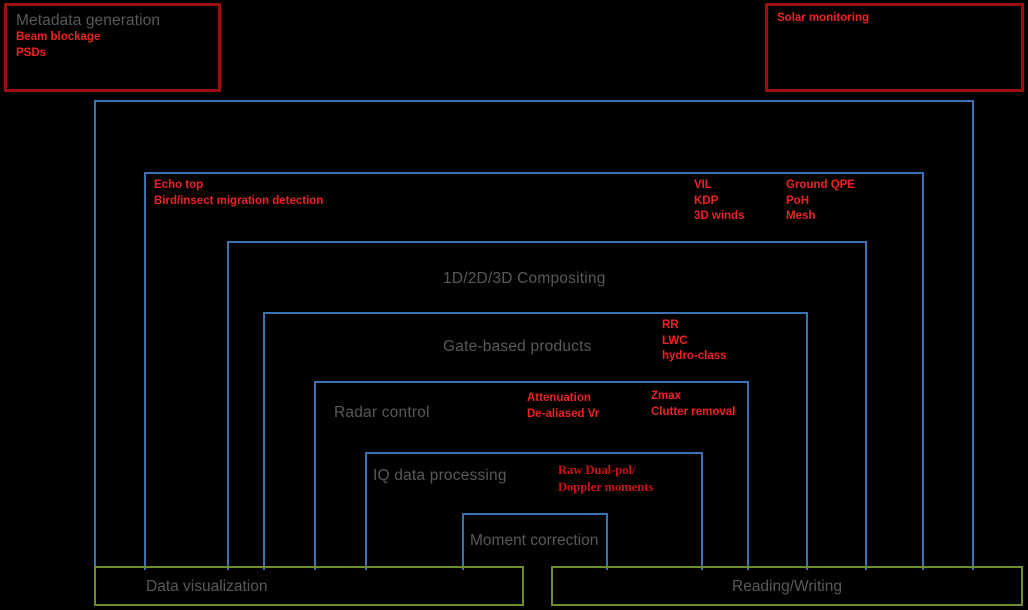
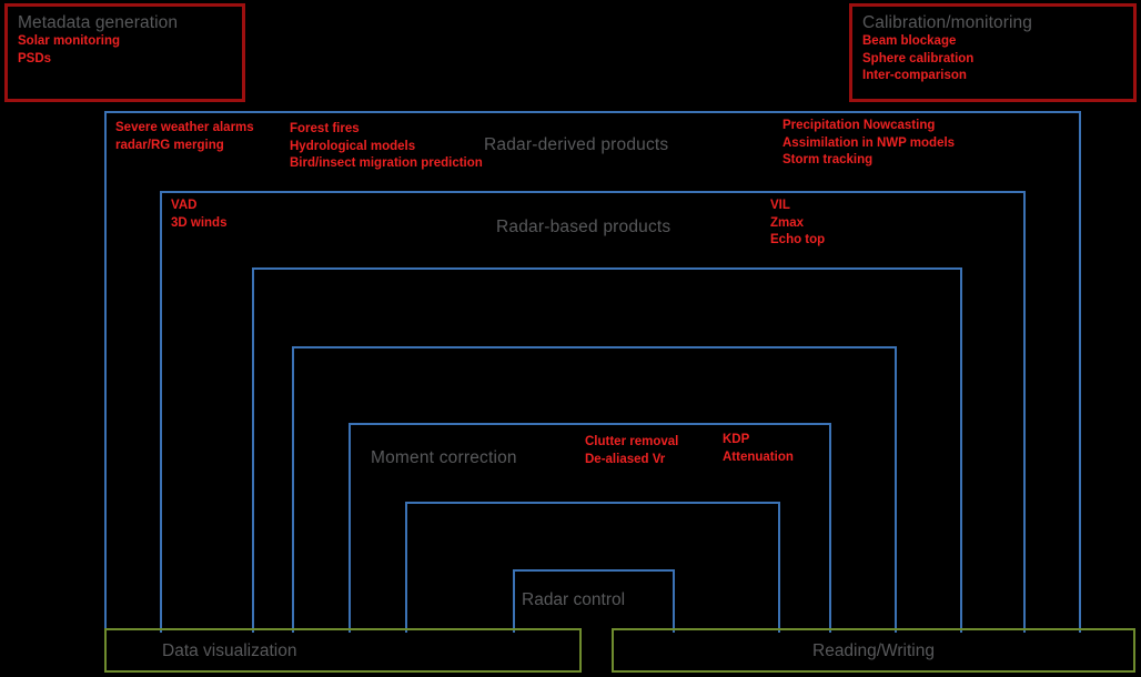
  Metadata generation
- Beam blockage
+ Solar monitoring
  PSDs
+ Calibration/monitoring
- Solar monitoring
+ Beam blockage
+ Sphere calibration
+ Inter-comparison
+ Radar-derived products
+ Severe weather alarms
+ radar/RG merging
+ Forest fires
+ Hydrological models
+ Bird/insect migration prediction
+ Precipitation Nowcasting
+ Assimilation in NWP models
+ Storm tracking
+ Radar-based products
+ VAD
- Echo top
+ 3D winds
- Bird/insect migration detection
  VIL
- KDP
+ Zmax
- 3D winds
+ Echo top
- Ground QPE
- PoH
- Mesh
- 1D/2D/3D Compositing
- Gate-based products
- RR
- LWC
- hydro-class
- Radar control
+ Moment correction
- Attenuation
+ Clutter removal
  De-aliased Vr
- Zmax
+ KDP
- Clutter removal
+ Attenuation
- IQ data processing
- Raw Dual-pol/
- Doppler moments
- Moment correction
+ Radar control
  Data visualization
  Reading/Writing
